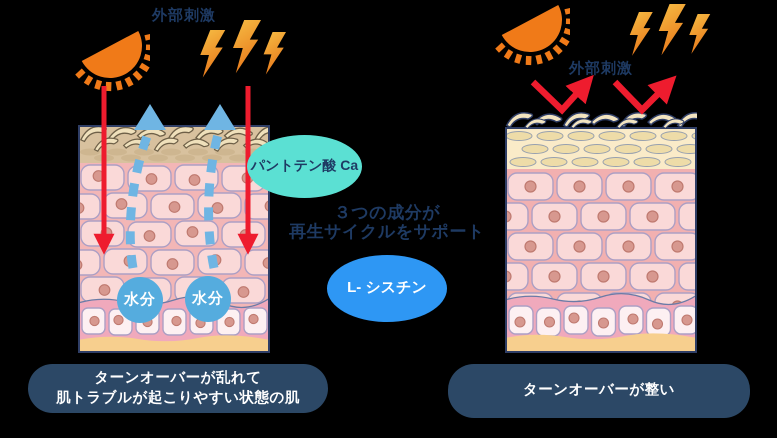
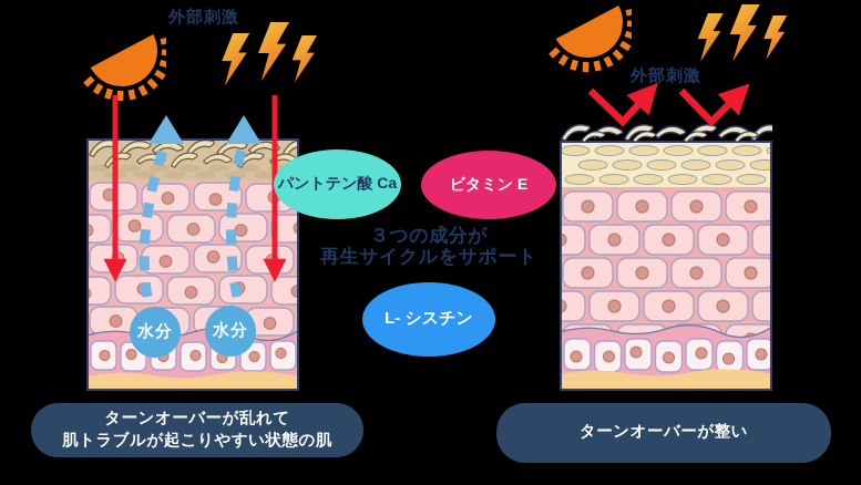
  外部刺激
  水分
  水分
  パントテン酸 Ca
+ ビタミン E
  L- シスチン
  ３つの成分が
  再生サイクルをサポート
  外部刺激
  ターンオーバーが乱れて
  肌トラブルが起こりやすい状態の肌
  ターンオーバーが整い
